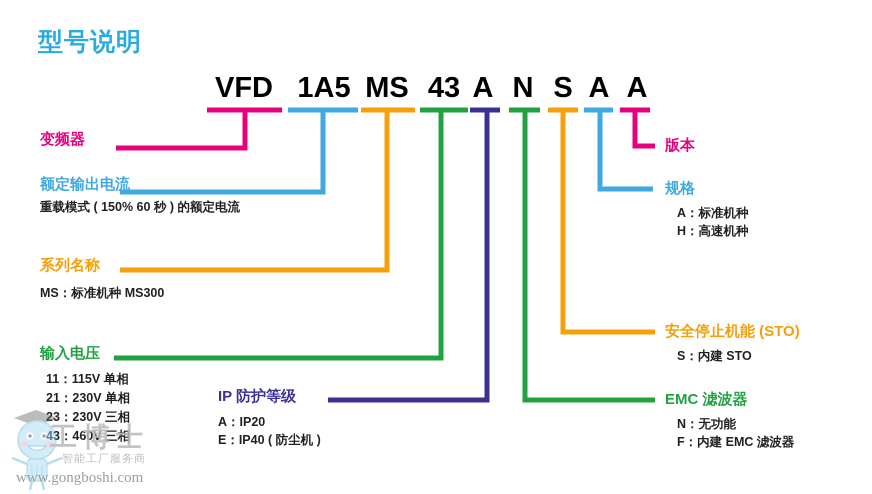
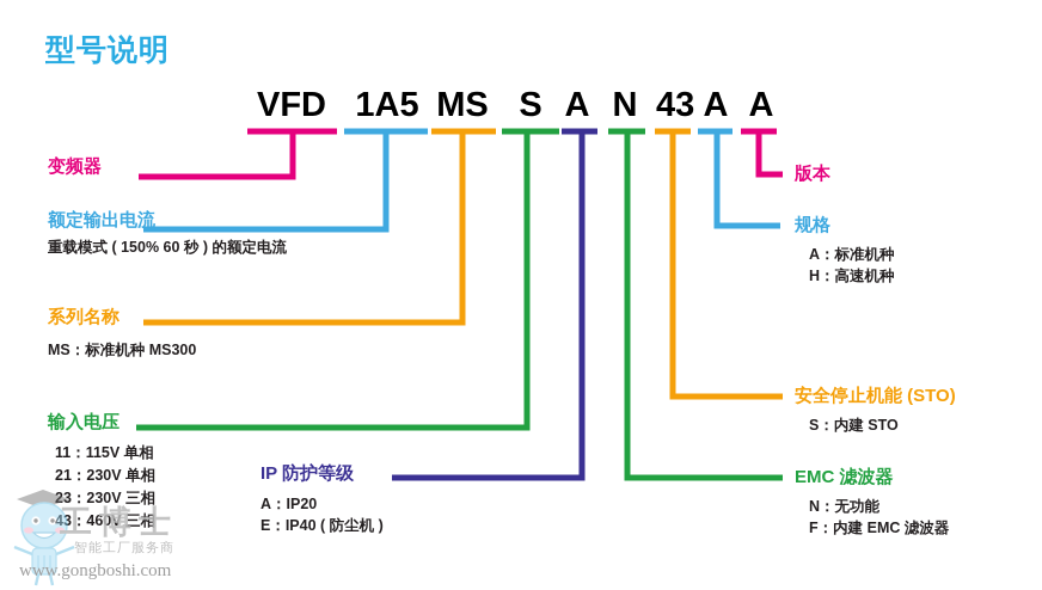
  型号说明
  VFD
  1A5
  MS
- 43
+ S
  A
  N
- S
+ 43
  A
  A
  变频器
  额定输出电流
  重载模式 ( 150% 60 秒 ) 的额定电流
  系列名称
  MS：标准机种 MS300
  输入电压
  11：115V 单相
  21：230V 单相
  23：230V 三相
  43：460V 三相
  IP 防护等级
  A：IP20
  E：IP40 ( 防尘机 )
  版本
  规格
  A：标准机种
  H：高速机种
  安全停止机能 (STO)
  S：内建 STO
  EMC 滤波器
  N：无功能
  F：内建 EMC 滤波器
  工博士
  智能工厂服务商
  www.gongboshi.com
